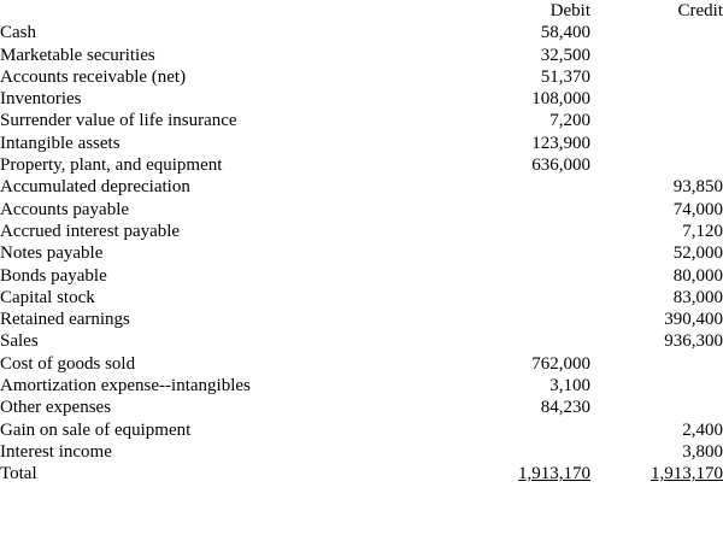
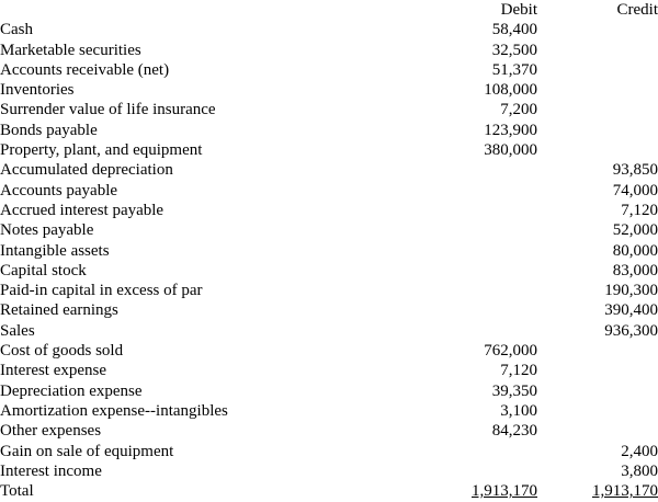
  	Debit	Credit
  Cash	58,400
  Marketable securities	32,500
  Accounts receivable (net)	51,370
  Inventories	108,000
  Surrender value of life insurance	7,200
- Intangible assets	123,900
+ Bonds payable	123,900
- Property, plant, and equipment	636,000
+ Property, plant, and equipment	380,000
  Accumulated depreciation		93,850
  Accounts payable		74,000
  Accrued interest payable		7,120
  Notes payable		52,000
- Bonds payable		80,000
+ Intangible assets		80,000
  Capital stock		83,000
+ Paid-in capital in excess of par		190,300
  Retained earnings		390,400
  Sales		936,300
  Cost of goods sold	762,000
+ Interest expense	7,120
+ Depreciation expense	39,350
  Amortization expense--intangibles	3,100
  Other expenses	84,230
  Gain on sale of equipment		2,400
  Interest income		3,800
  Total	1,913,170	1,913,170
